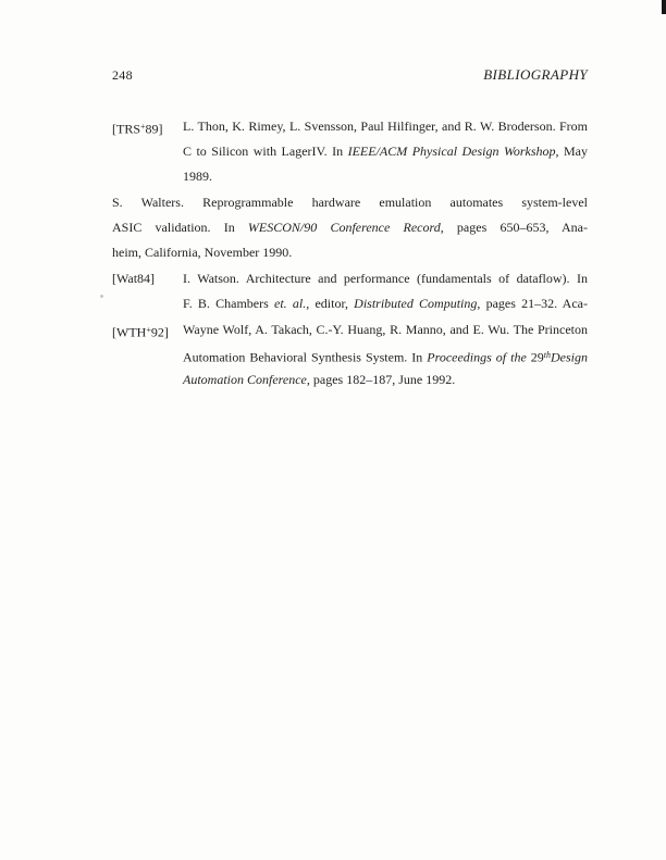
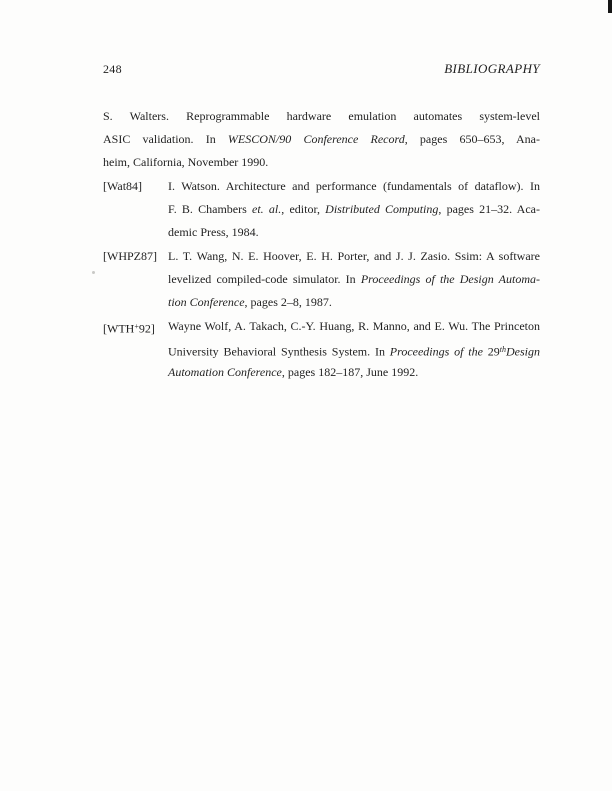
  248
  BIBLIOGRAPHY
- [TRS+89]
- L. Thon, K. Rimey, L. Svensson, Paul Hilfinger, and R. W. Broderson. From
- C to Silicon with LagerIV. In IEEE/ACM Physical Design Workshop, May
- 1989.
  S. Walters. Reprogrammable hardware emulation automates system-level
  ASIC validation. In WESCON/90 Conference Record, pages 650–653, Ana-
  heim, California, November 1990.
  [Wat84]
  I. Watson. Architecture and performance (fundamentals of dataflow). In
  F. B. Chambers et. al., editor, Distributed Computing, pages 21–32. Aca-
+ demic Press, 1984.
+ [WHPZ87]
+ L. T. Wang, N. E. Hoover, E. H. Porter, and J. J. Zasio. Ssim: A software
+ levelized compiled-code simulator. In Proceedings of the Design Automa-
+ tion Conference, pages 2–8, 1987.
  [WTH+92]
  Wayne Wolf, A. Takach, C.-Y. Huang, R. Manno, and E. Wu. The Princeton
- Automation Behavioral Synthesis System. In Proceedings of the 29thDesign
+ University Behavioral Synthesis System. In Proceedings of the 29thDesign
  Automation Conference, pages 182–187, June 1992.
